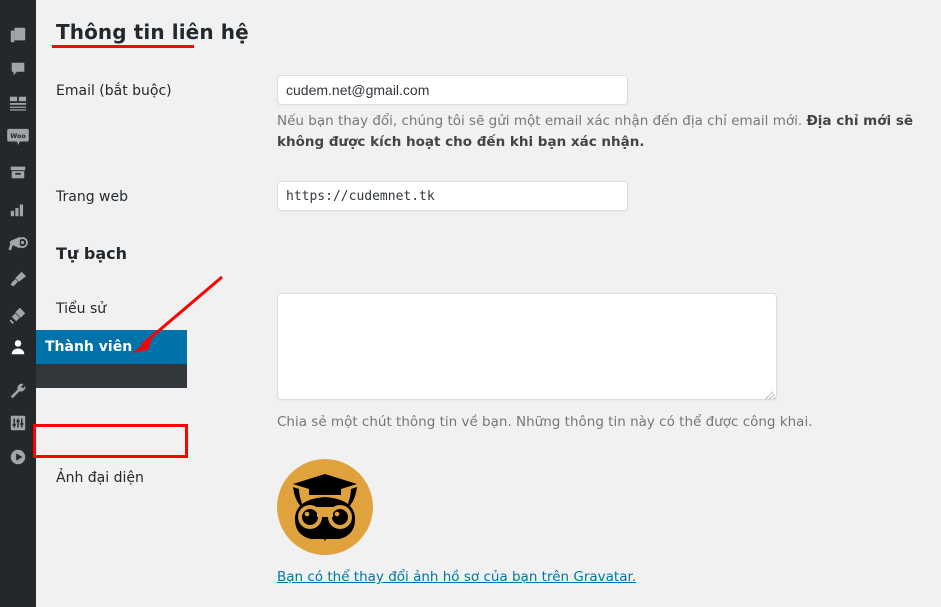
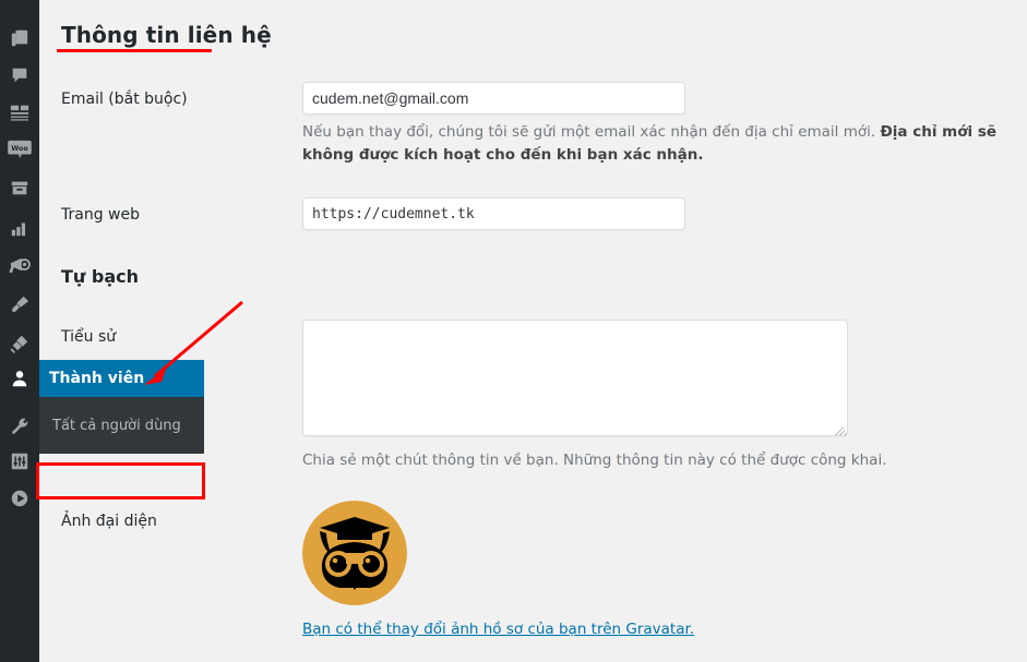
  Thông tin liên hệ
  Email (bắt buộc)
  cudem.net@gmail.com
  Nếu bạn thay đổi, chúng tôi sẽ gửi một email xác nhận đến địa chỉ email mới. Địa chỉ mới sẽ không được kích hoạt cho đến khi bạn xác nhận.
  Trang web
  https://cudemnet.tk
  Tự bạch
  Tiểu sử
  Chia sẻ một chút thông tin về bạn. Những thông tin này có thể được công khai.
  Ảnh đại diện
  Bạn có thể thay đổi ảnh hồ sơ của bạn trên Gravatar.
  Thành viên
+ Tất cả người dùng
